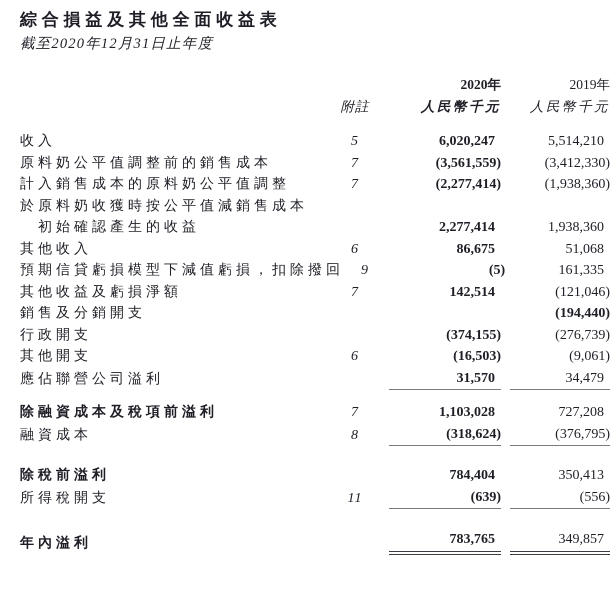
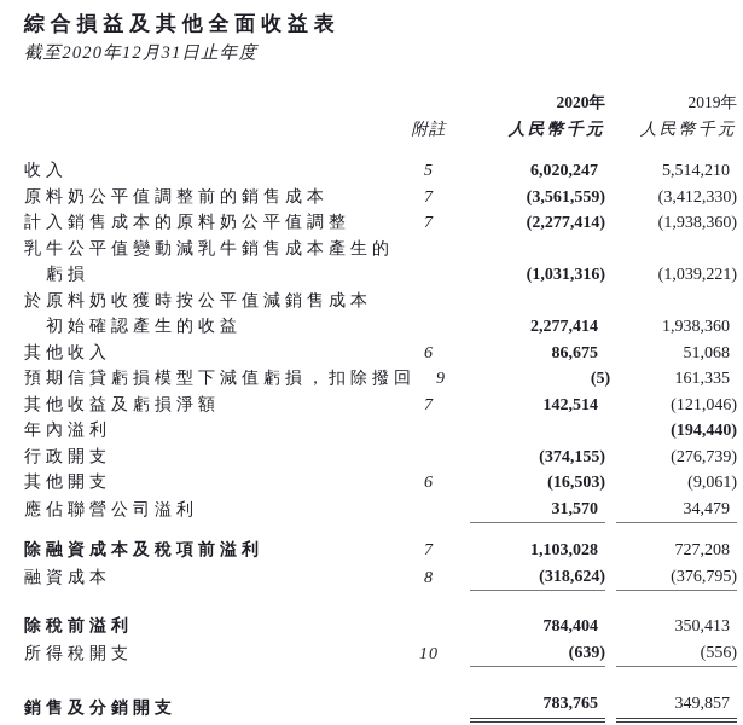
  綜合損益及其他全面收益表
  截至2020年12月31日止年度
  2020年
  2019年
  附註
  人民幣千元
  人民幣千元
  收入
  5
  6,020,247
  5,514,210
  原料奶公平值調整前的銷售成本
  7
  (3,561,559)
  (3,412,330)
  計入銷售成本的原料奶公平值調整
  7
  (2,277,414)
  (1,938,360)
+ 乳牛公平值變動減乳牛銷售成本產生的
+ 虧損
+ (1,031,316)
+ (1,039,221)
  於原料奶收獲時按公平值減銷售成本
  初始確認產生的收益
  2,277,414
  1,938,360
  其他收入
  6
  86,675
  51,068
  預期信貸虧損模型下減值虧損，扣除撥回
  9
  (5)
  161,335
  其他收益及虧損淨額
  7
  142,514
  (121,046)
- 銷售及分銷開支
+ 年內溢利
  (194,440)
  行政開支
  (374,155)
  (276,739)
  其他開支
  6
  (16,503)
  (9,061)
  應佔聯營公司溢利
  31,570
  34,479
  除融資成本及稅項前溢利
  7
  1,103,028
  727,208
  融資成本
  8
  (318,624)
  (376,795)
  除稅前溢利
  784,404
  350,413
  所得稅開支
- 11
+ 10
  (639)
  (556)
- 年內溢利
+ 銷售及分銷開支
  783,765
  349,857
